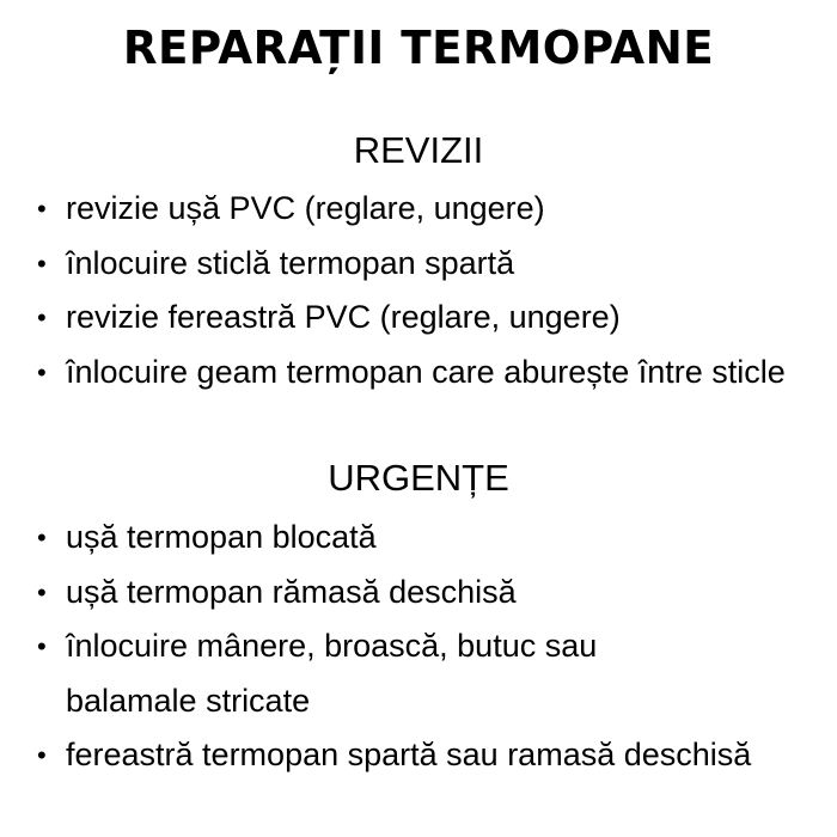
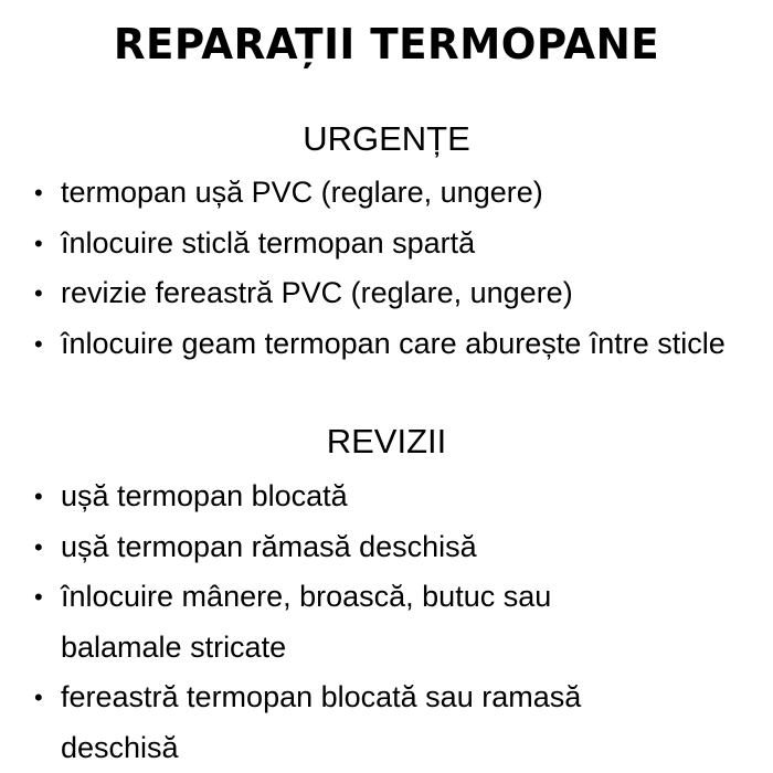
  REPARAȚII TERMOPANE
- REVIZII
+ URGENȚE
  •
- revizie ușă PVC (reglare, ungere)
+ termopan ușă PVC (reglare, ungere)
  •
  înlocuire sticlă termopan spartă
  •
  revizie fereastră PVC (reglare, ungere)
  •
  înlocuire geam termopan care aburește între sticle
- URGENȚE
+ REVIZII
  •
  ușă termopan blocată
  •
  ușă termopan rămasă deschisă
  •
  înlocuire mânere, broască, butuc sau balamale stricate
  •
- fereastră termopan spartă sau ramasă deschisă
+ fereastră termopan blocată sau ramasă deschisă
